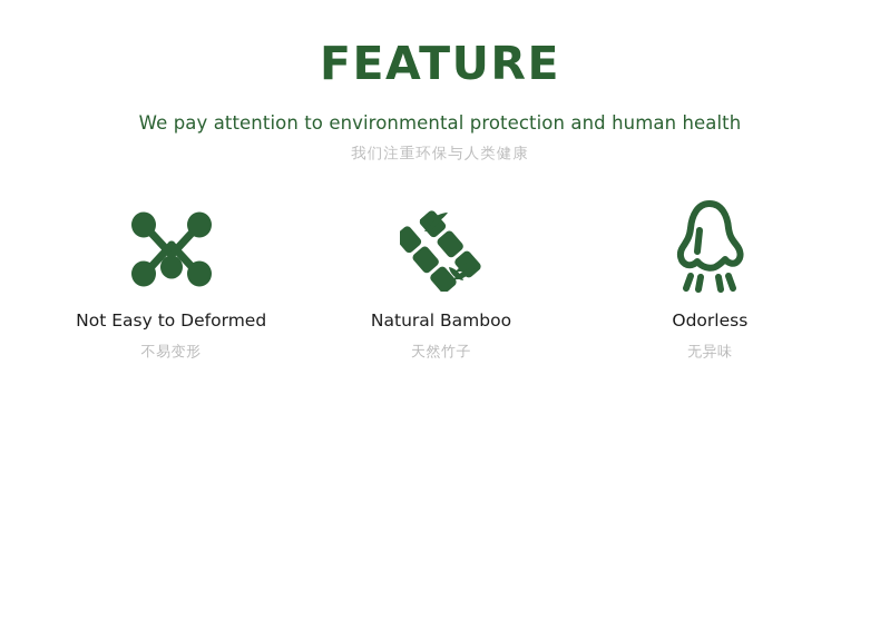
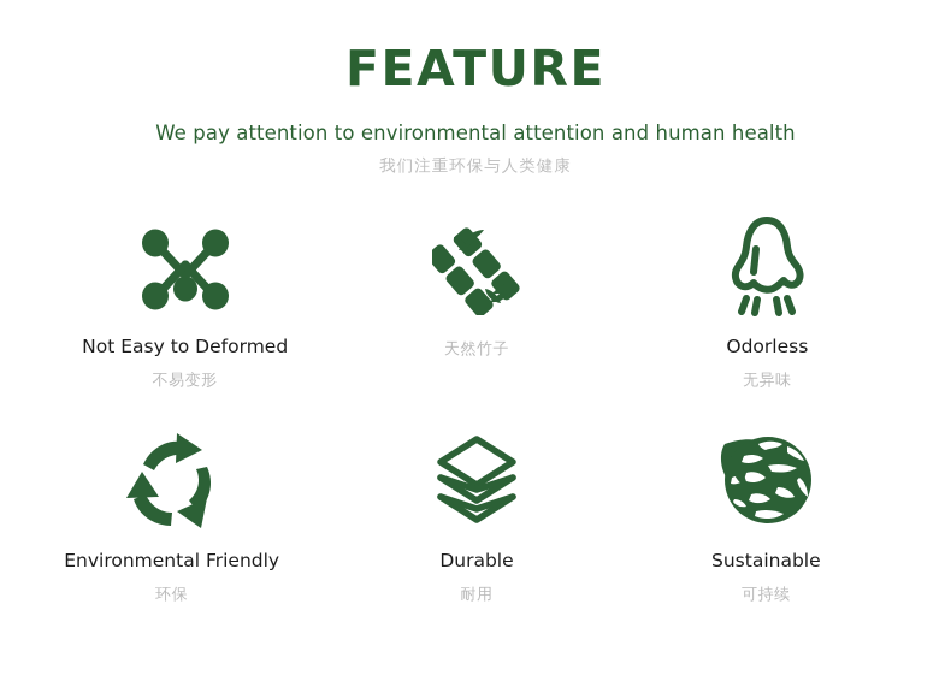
  FEATURE
- We pay attention to environmental protection and human health
+ We pay attention to environmental attention and human health
  我们注重环保与人类健康
  Not Easy to Deformed
  不易变形
- Natural Bamboo
  天然竹子
  Odorless
  无异味
+ Environmental Friendly
+ 环保
+ Durable
+ 耐用
+ Sustainable
+ 可持续
